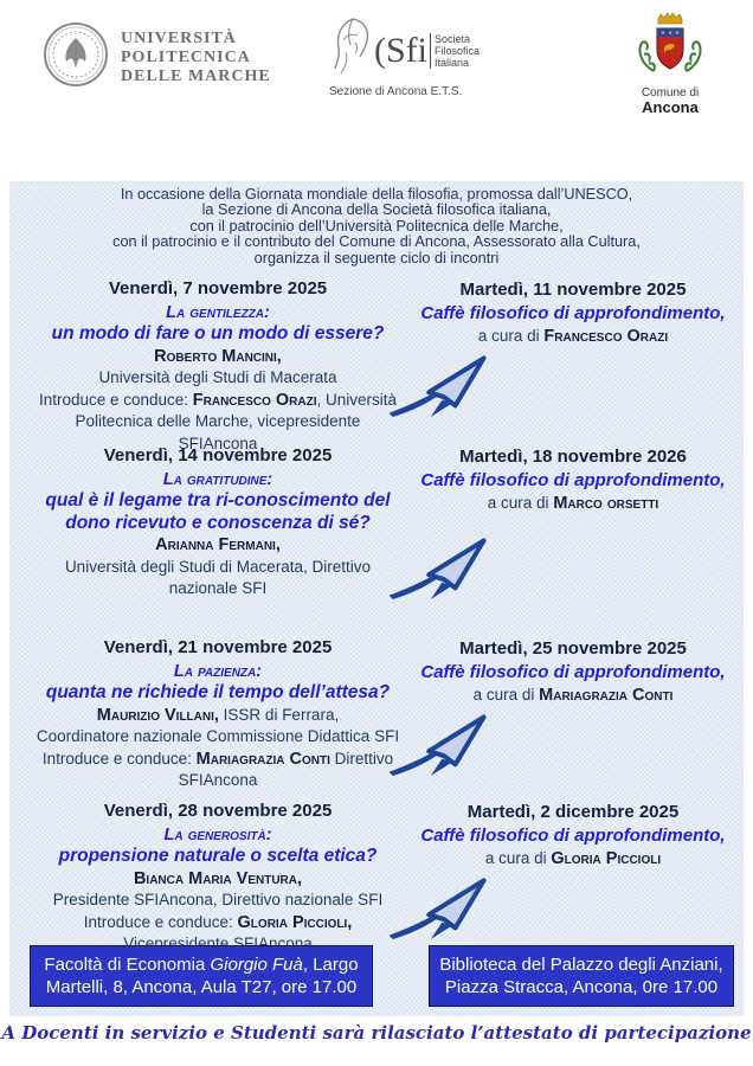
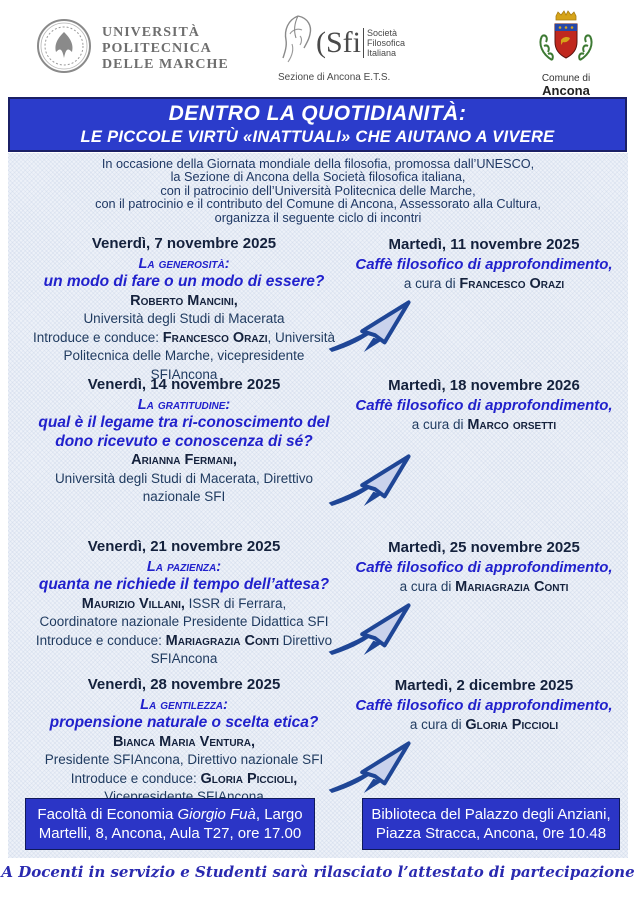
  UNIVERSITÀ
  POLITECNICA
  DELLE MARCHE
  (Sfi
  Società
  Filosofica
  Italiana
  Sezione di Ancona E.T.S.
  Comune di
  Ancona
+ DENTRO LA QUOTIDIANITÀ:
+ LE PICCOLE VIRTÙ «INATTUALI» CHE AIUTANO A VIVERE
  In occasione della Giornata mondiale della filosofia, promossa dall’UNESCO,
  la Sezione di Ancona della Società filosofica italiana,
  con il patrocinio dell’Università Politecnica delle Marche,
  con il patrocinio e il contributo del Comune di Ancona, Assessorato alla Cultura,
  organizza il seguente ciclo di incontri
  Venerdì, 7 novembre 2025
- La gentilezza:
+ La generosità:
  un modo di fare o un modo di essere?
  Roberto Mancini,
  Università degli Studi di Macerata
  Introduce e conduce: Francesco Orazi, Università Politecnica delle Marche, vicepresidente SFIAncona
  Martedì, 11 novembre 2025
  Caffè filosofico di approfondimento,
  a cura di Francesco Orazi
  Venerdì, 14 novembre 2025
  La gratitudine:
  qual è il legame tra ri-conoscimento del dono ricevuto e conoscenza di sé?
  Arianna Fermani,
  Università degli Studi di Macerata, Direttivo nazionale SFI
  Martedì, 18 novembre 2026
  Caffè filosofico di approfondimento,
  a cura di Marco orsetti
  Venerdì, 21 novembre 2025
  La pazienza:
  quanta ne richiede il tempo dell’attesa?
  Maurizio Villani, ISSR di Ferrara,
- Coordinatore nazionale Commissione Didattica SFI
+ Coordinatore nazionale Presidente Didattica SFI
  Introduce e conduce: Mariagrazia Conti Direttivo SFIAncona
  Martedì, 25 novembre 2025
  Caffè filosofico di approfondimento,
  a cura di Mariagrazia Conti
  Venerdì, 28 novembre 2025
- La generosità:
+ La gentilezza:
  propensione naturale o scelta etica?
  Bianca Maria Ventura,
  Presidente SFIAncona, Direttivo nazionale SFI
  Introduce e conduce: Gloria Piccioli, Vicepresidente SFIAncona
  Martedì, 2 dicembre 2025
  Caffè filosofico di approfondimento,
  a cura di Gloria Piccioli
  Facoltà di Economia Giorgio Fuà, Largo Martelli, 8, Ancona, Aula T27, ore 17.00
- Biblioteca del Palazzo degli Anziani, Piazza Stracca, Ancona, 0re 17.00
+ Biblioteca del Palazzo degli Anziani, Piazza Stracca, Ancona, 0re 10.48
  A Docenti in servizio e Studenti sarà rilasciato l’attestato di partecipazione
